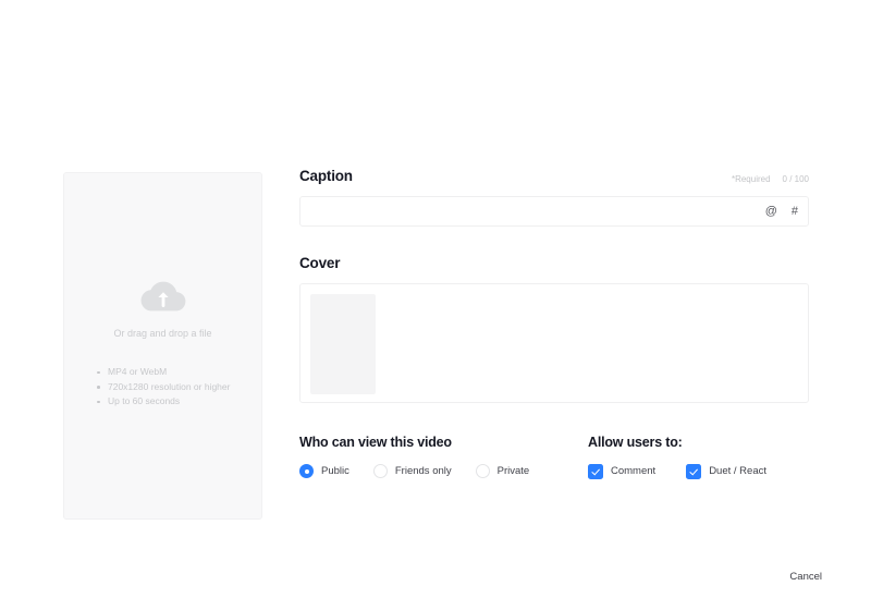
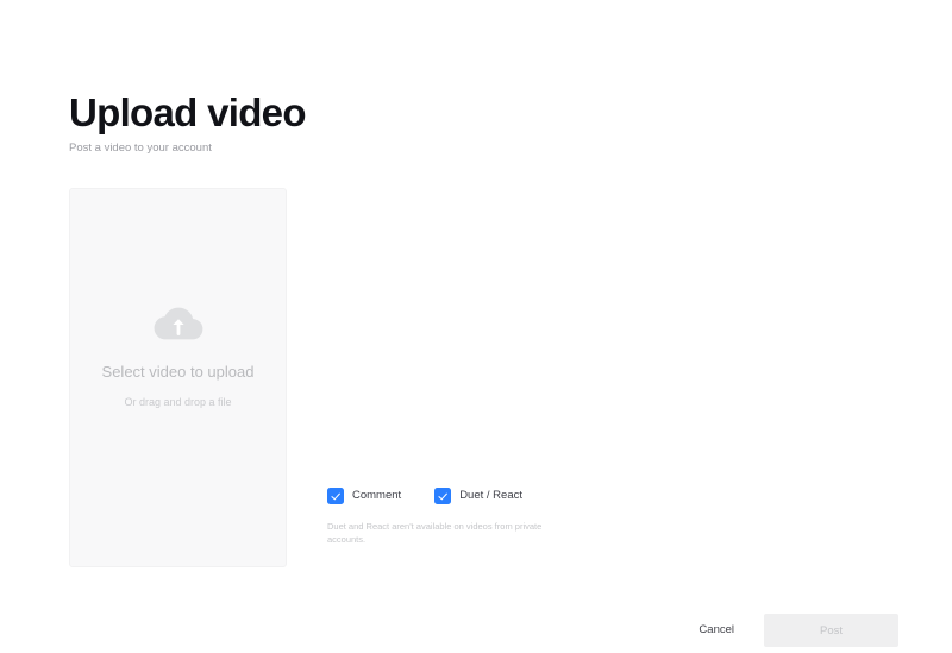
+ Upload video
+ Post a video to your account
+ Select video to upload
  Or drag and drop a file
- MP4 or WebM
- 720x1280 resolution or higher
- Up to 60 seconds
- Caption
- *Required
- 0 / 100
- @
- #
- Cover
- Who can view this video
- Public
- Friends only
- Private
- Allow users to:
  Comment
  Duet / React
+ Duet and React aren't available on videos from private accounts.
  Cancel
+ Post
